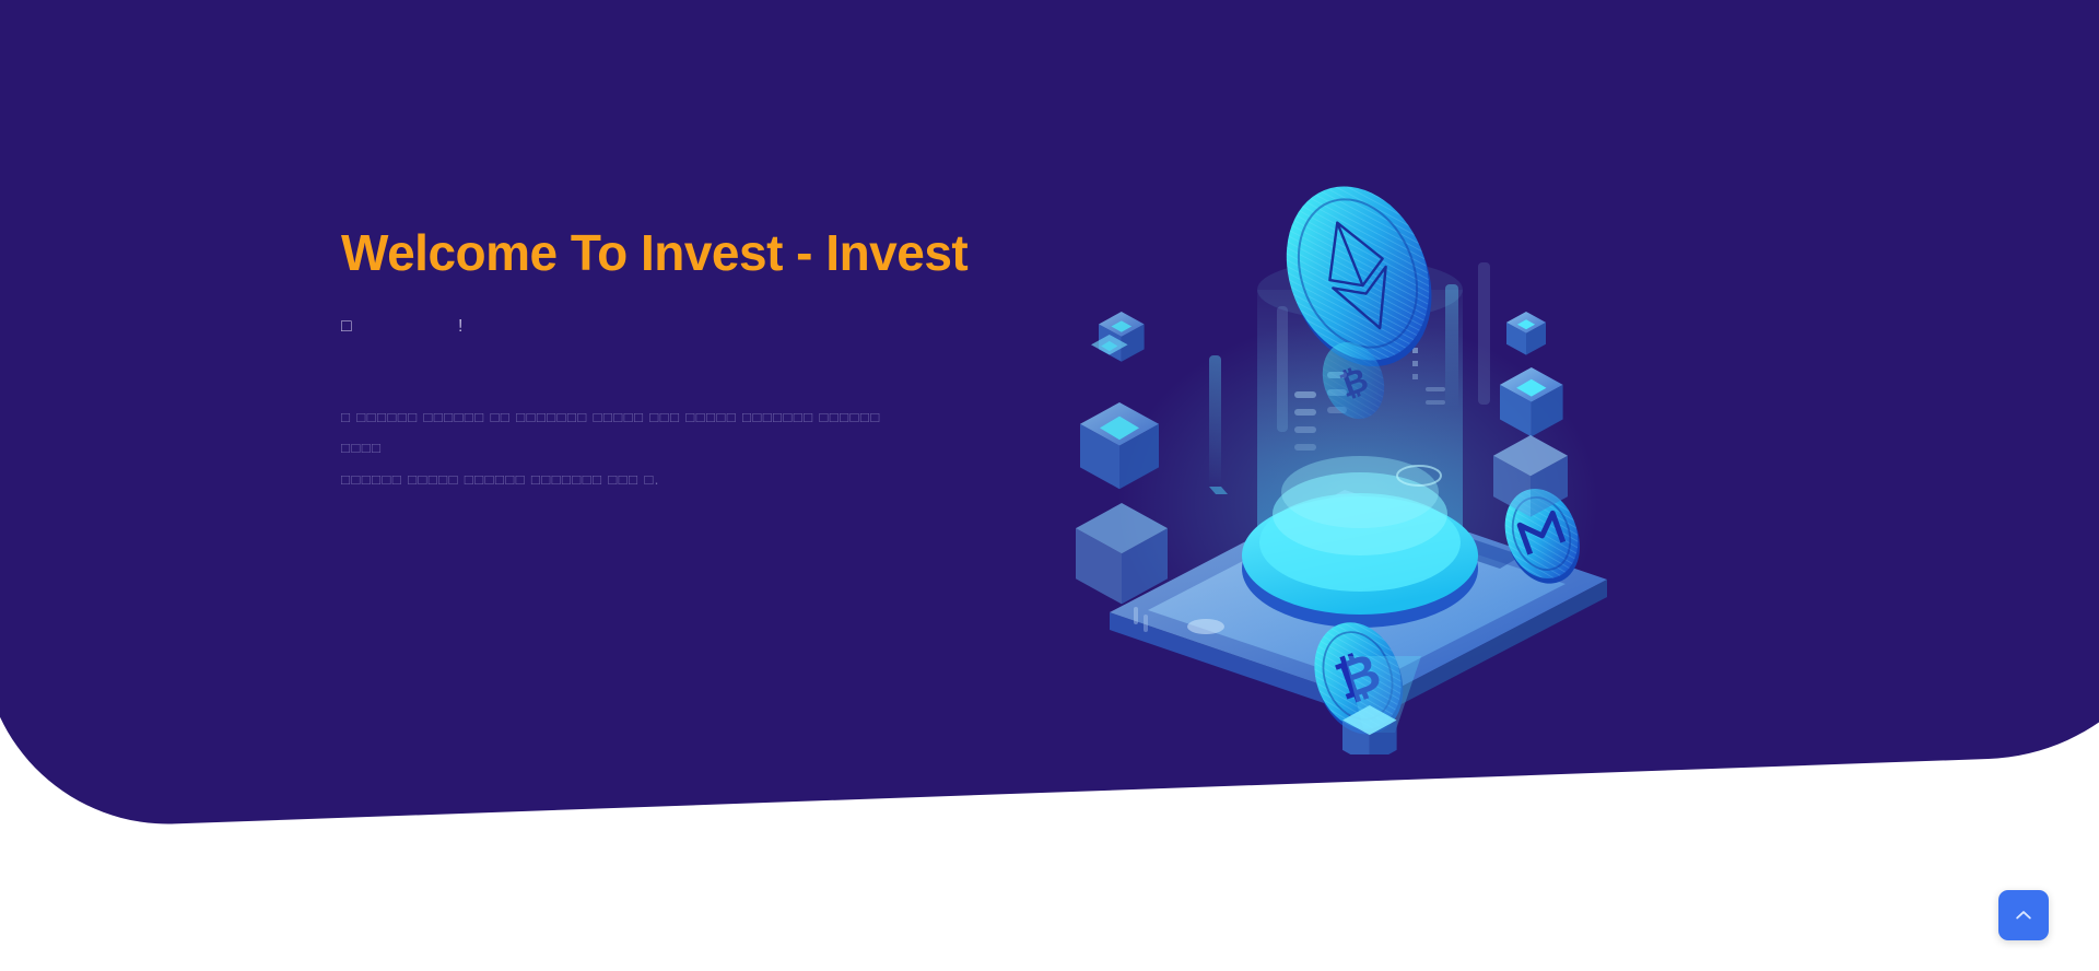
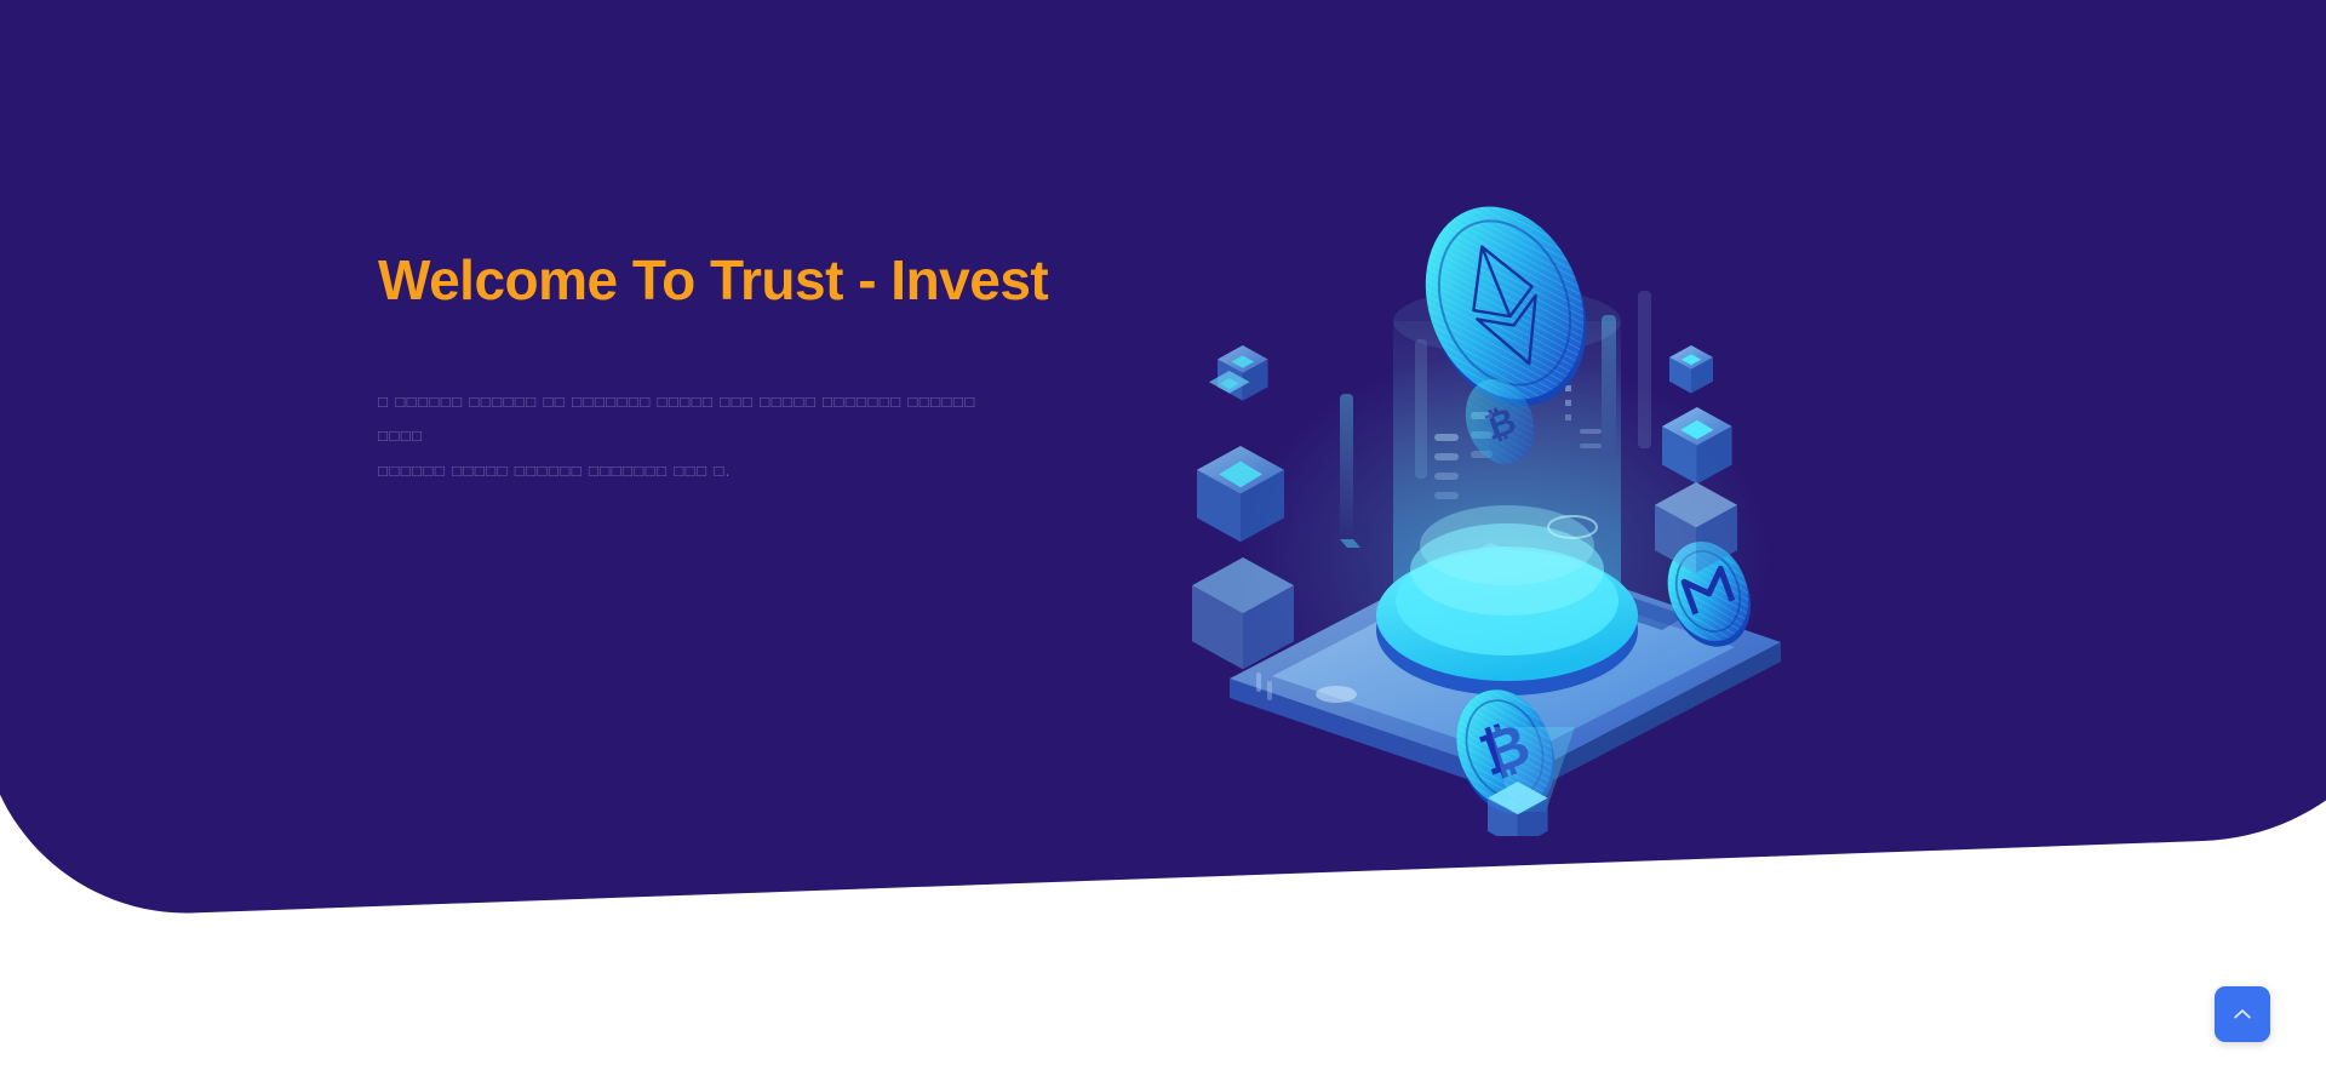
- Welcome To Invest - Invest
+ Welcome To Trust - Invest
- □ !
  □ □□□□□□ □□□□□□ □□ □□□□□□□ □□□□□ □□□ □□□□□ □□□□□□□ □□□□□□ □□□□
  □□□□□□ □□□□□ □□□□□□ □□□□□□□ □□□ □.
